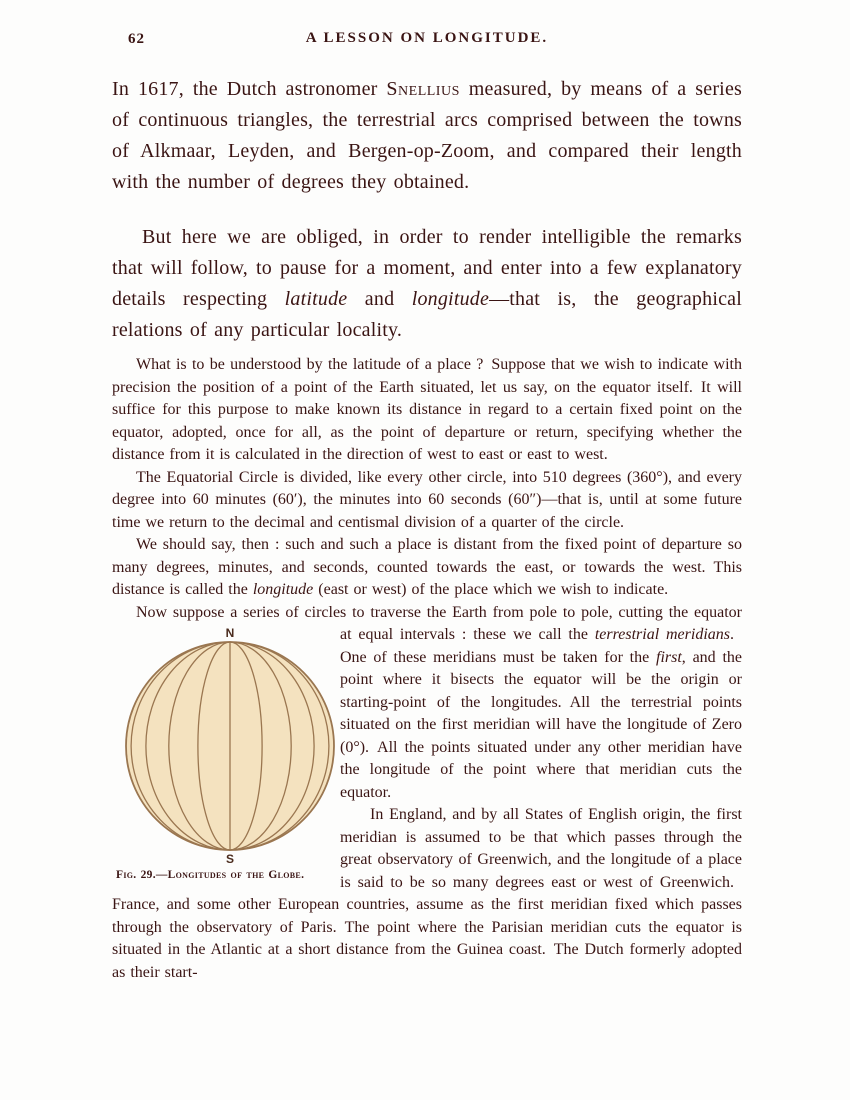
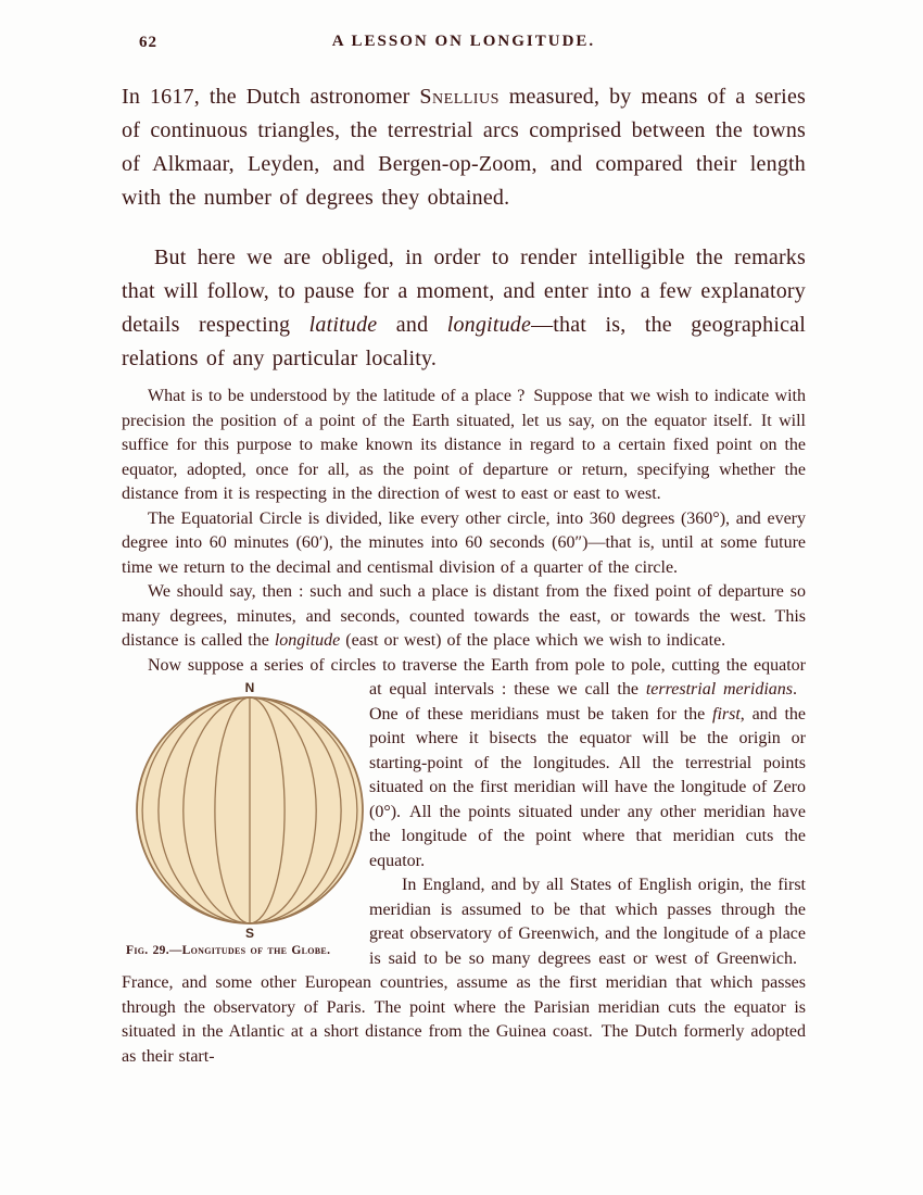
  62
  A LESSON ON LONGITUDE.
  In 1617, the Dutch astronomer Snellius measured, by means of a series of continuous triangles, the terrestrial arcs comprised between the towns of Alkmaar, Leyden, and Bergen-op-Zoom, and compared their length with the number of degrees they obtained.
  But here we are obliged, in order to render intelligible the remarks that will follow, to pause for a moment, and enter into a few explanatory details respecting latitude and longitude—that is, the geographical relations of any particular locality.
- What is to be understood by the latitude of a place ? Suppose that we wish to indicate with precision the position of a point of the Earth situated, let us say, on the equator itself. It will suffice for this purpose to make known its distance in regard to a certain fixed point on the equator, adopted, once for all, as the point of departure or return, specifying whether the distance from it is calculated in the direction of west to east or east to west.
+ What is to be understood by the latitude of a place ? Suppose that we wish to indicate with precision the position of a point of the Earth situated, let us say, on the equator itself. It will suffice for this purpose to make known its distance in regard to a certain fixed point on the equator, adopted, once for all, as the point of departure or return, specifying whether the distance from it is respecting in the direction of west to east or east to west.
- The Equatorial Circle is divided, like every other circle, into 510 degrees (360°), and every degree into 60 minutes (60′), the minutes into 60 seconds (60″)—that is, until at some future time we return to the decimal and centismal division of a quarter of the circle.
+ The Equatorial Circle is divided, like every other circle, into 360 degrees (360°), and every degree into 60 minutes (60′), the minutes into 60 seconds (60″)—that is, until at some future time we return to the decimal and centismal division of a quarter of the circle.
  We should say, then : such and such a place is distant from the fixed point of departure so many degrees, minutes, and seconds, counted towards the east, or towards the west. This distance is called the longitude (east or west) of the place which we wish to indicate.
  Now suppose a series of circles to traverse the Earth from pole to pole, cutting
  N
  S
  Fig. 29.—Longitudes of the Globe.
  the equator at equal intervals : these we call the terrestrial meridians. One of these meridians must be taken for the first, and the point where it bisects the equator will be the origin or starting-point of the longitudes. All the terrestrial points situated on the first meridian will have the longitude of Zero (0°). All the points situated under any other meridian have the longitude of the point where that meridian cuts the equator.
- In England, and by all States of English origin, the first meridian is assumed to be that which passes through the great observatory of Greenwich, and the longitude of a place is said to be so many degrees east or west of Greenwich. France, and some other European countries, assume as the first meridian fixed which passes through the observatory of Paris. The point where the Parisian meridian cuts the equator is situated in the Atlantic at a short distance from the Guinea coast. The Dutch formerly adopted as their start-
+ In England, and by all States of English origin, the first meridian is assumed to be that which passes through the great observatory of Greenwich, and the longitude of a place is said to be so many degrees east or west of Greenwich. France, and some other European countries, assume as the first meridian that which passes through the observatory of Paris. The point where the Parisian meridian cuts the equator is situated in the Atlantic at a short distance from the Guinea coast. The Dutch formerly adopted as their start-
